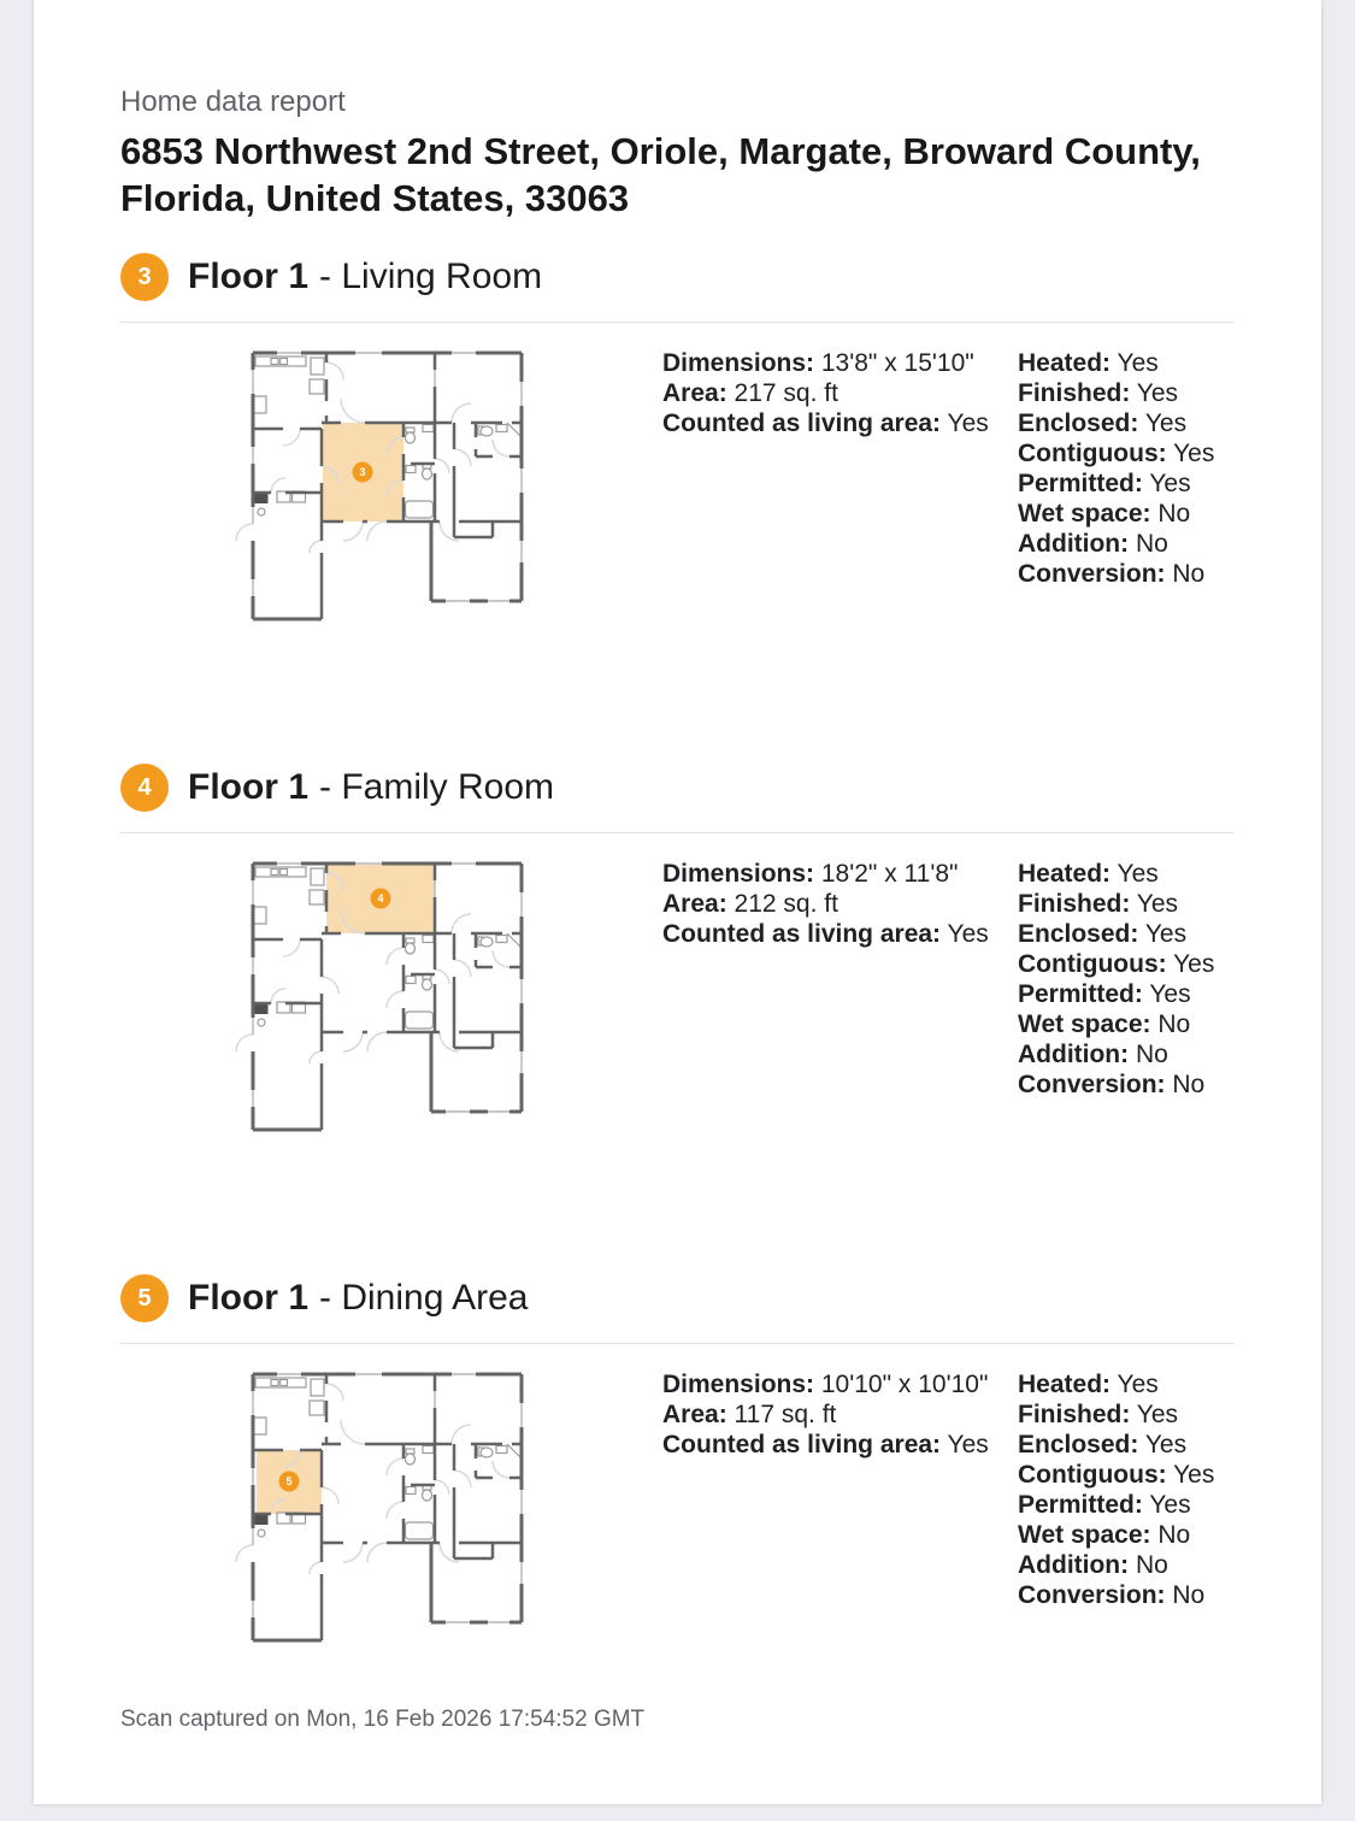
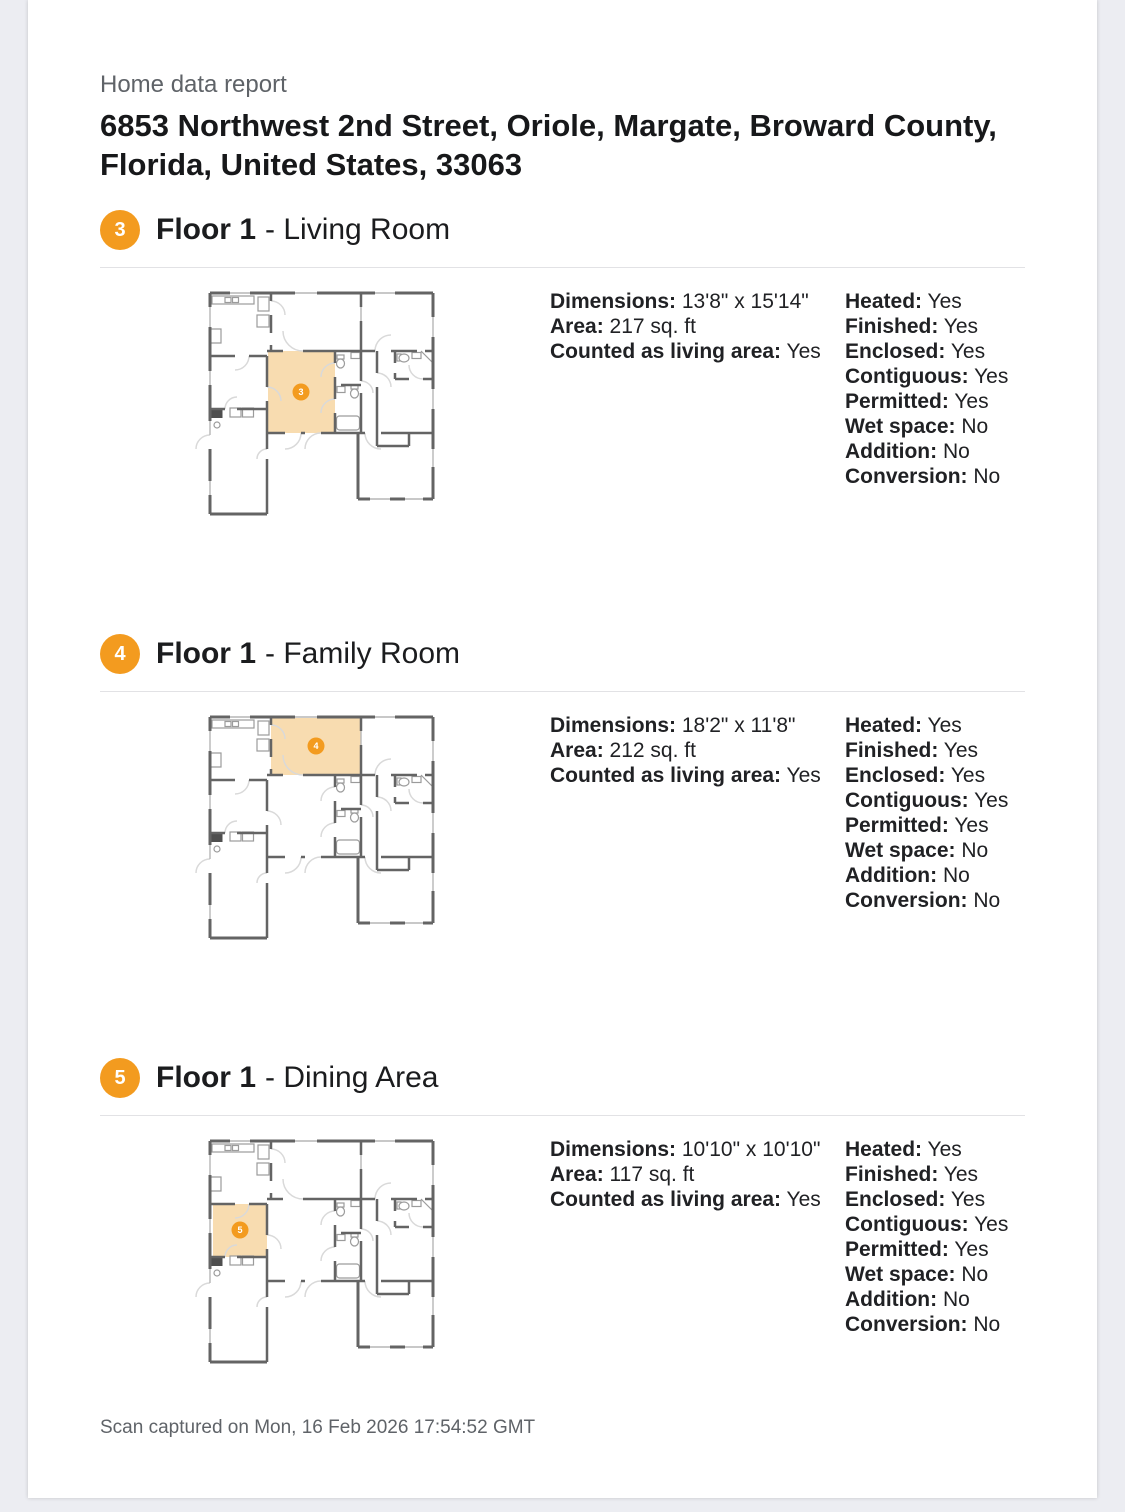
  Home data report
  6853 Northwest 2nd Street, Oriole, Margate, Broward County,
  Florida, United States, 33063
  3
  Floor 1 - Living Room
  3
- Dimensions: 13'8" x 15'10"
+ Dimensions: 13'8" x 15'14"
  Area: 217 sq. ft
  Counted as living area: Yes
  Heated: Yes
  Finished: Yes
  Enclosed: Yes
  Contiguous: Yes
  Permitted: Yes
  Wet space: No
  Addition: No
  Conversion: No
  4
  Floor 1 - Family Room
  4
  Dimensions: 18'2" x 11'8"
  Area: 212 sq. ft
  Counted as living area: Yes
  Heated: Yes
  Finished: Yes
  Enclosed: Yes
  Contiguous: Yes
  Permitted: Yes
  Wet space: No
  Addition: No
  Conversion: No
  5
  Floor 1 - Dining Area
  5
  Dimensions: 10'10" x 10'10"
  Area: 117 sq. ft
  Counted as living area: Yes
  Heated: Yes
  Finished: Yes
  Enclosed: Yes
  Contiguous: Yes
  Permitted: Yes
  Wet space: No
  Addition: No
  Conversion: No
  Scan captured on Mon, 16 Feb 2026 17:54:52 GMT
